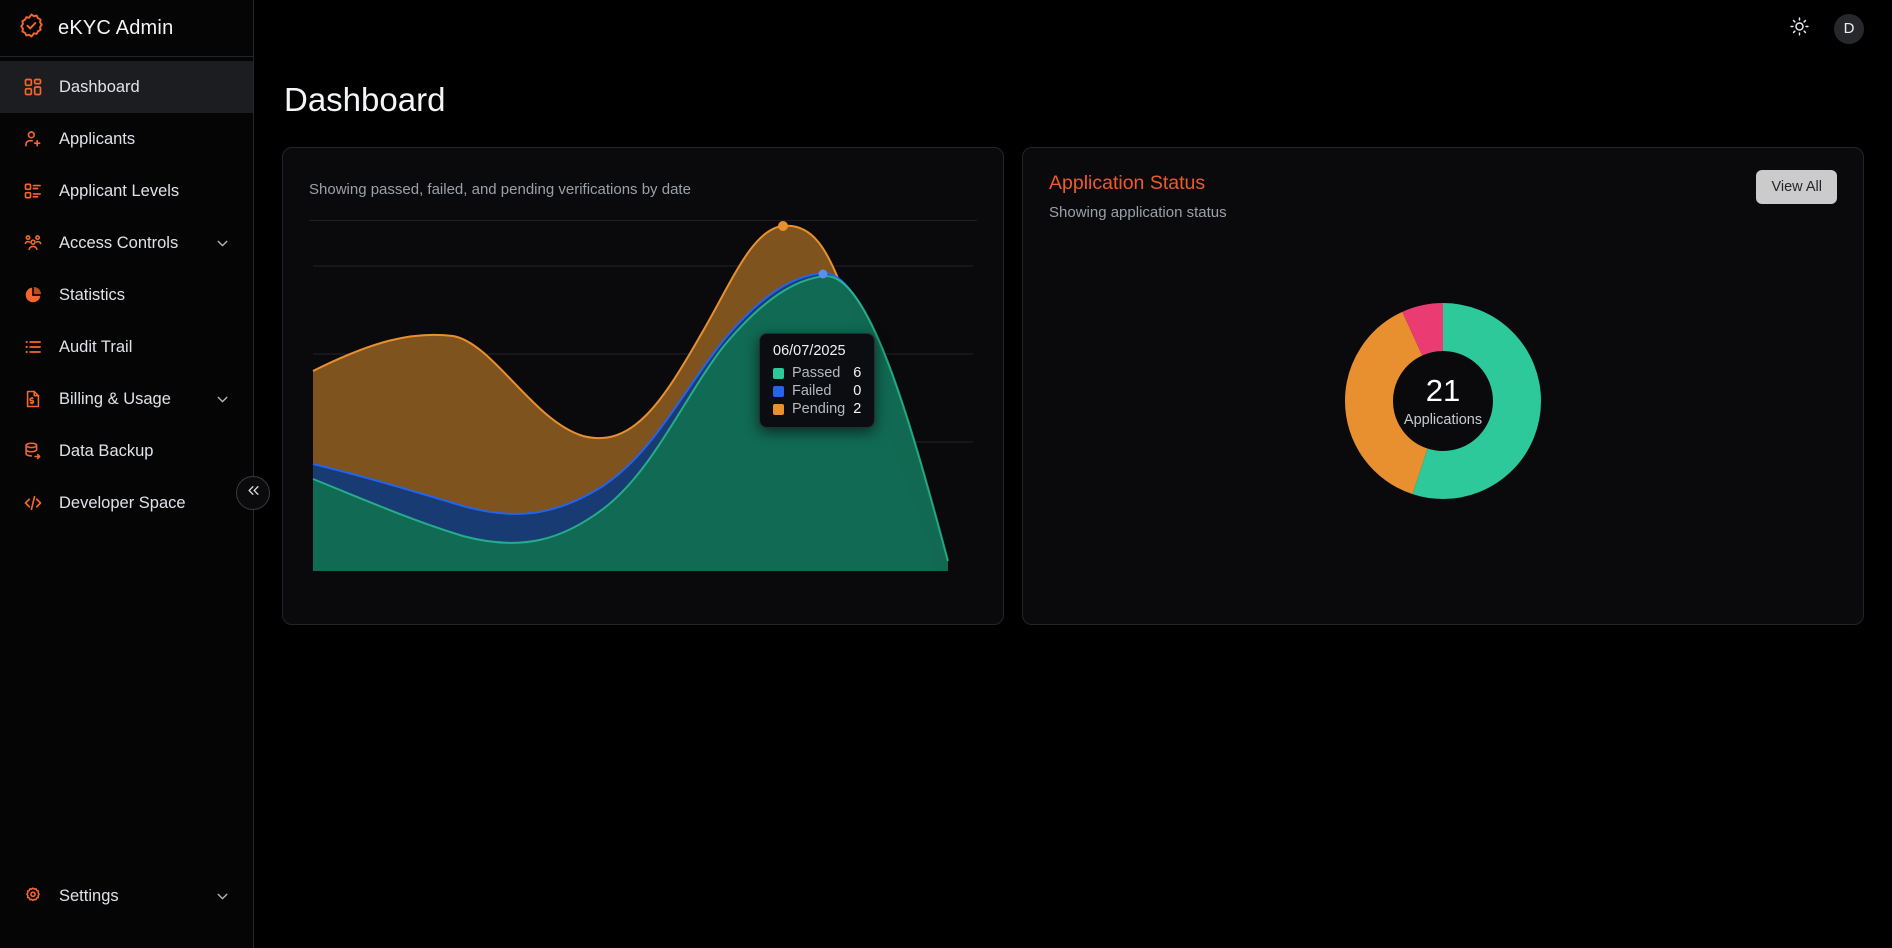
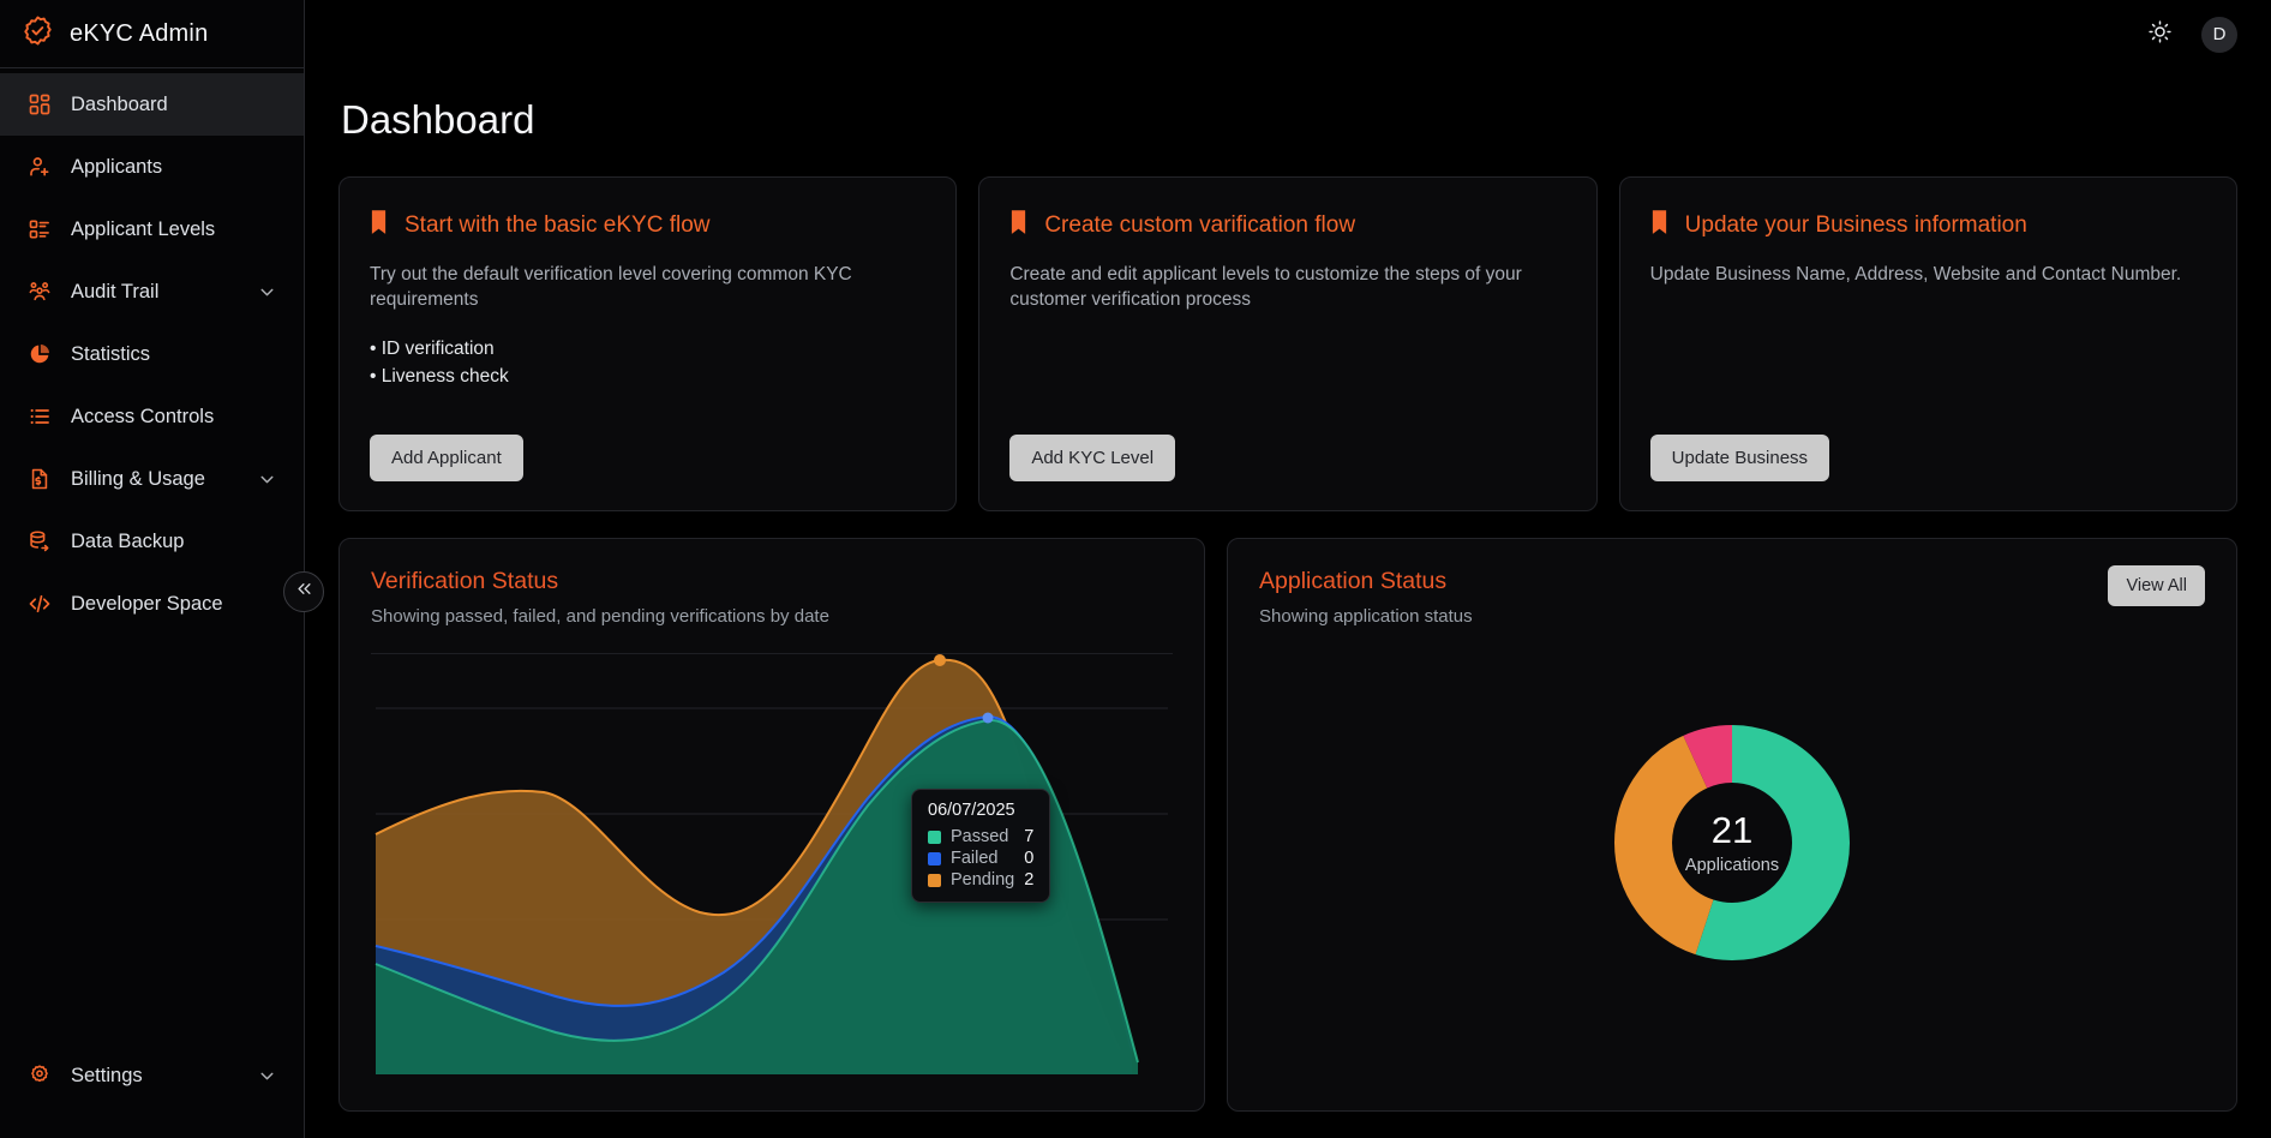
  eKYC Admin
  Dashboard
  Applicants
  Applicant Levels
- Access Controls
+ Audit Trail
  Statistics
- Audit Trail
+ Access Controls
  Billing & Usage
  Data Backup
  Developer Space
  Settings
  D
  Dashboard
+ Start with the basic eKYC flow
+ Try out the default verification level covering common KYC requirements
+ • ID verification
+ • Liveness check
+ Add Applicant
+ Create custom varification flow
+ Create and edit applicant levels to customize the steps of your customer verification process
+ Add KYC Level
+ Update your Business information
+ Update Business Name, Address, Website and Contact Number.
+ Update Business
+ Verification Status
  Showing passed, failed, and pending verifications by date
  06/07/2025
  Passed
- 6
+ 7
  Failed
  0
  Pending
  2
  Application Status
  Showing application status
  View All
  21
  Applications
